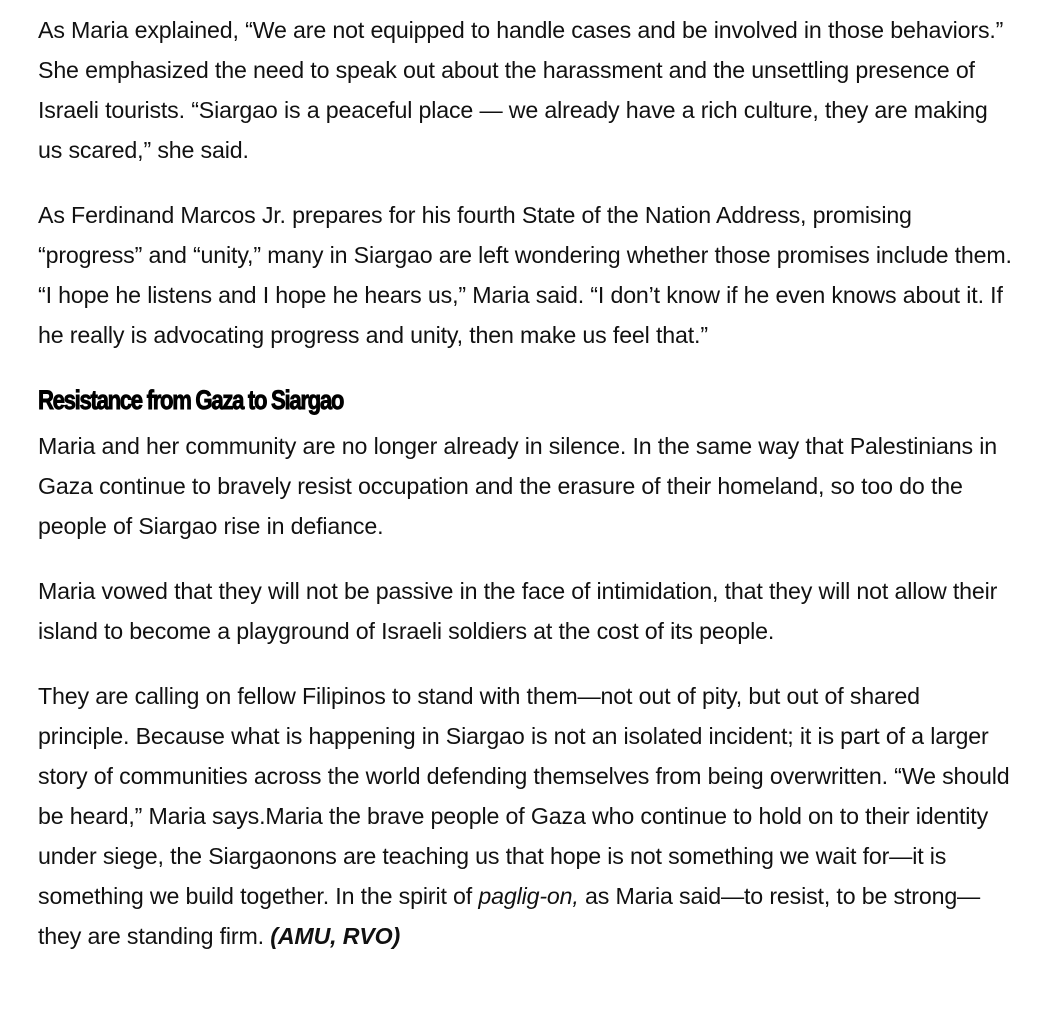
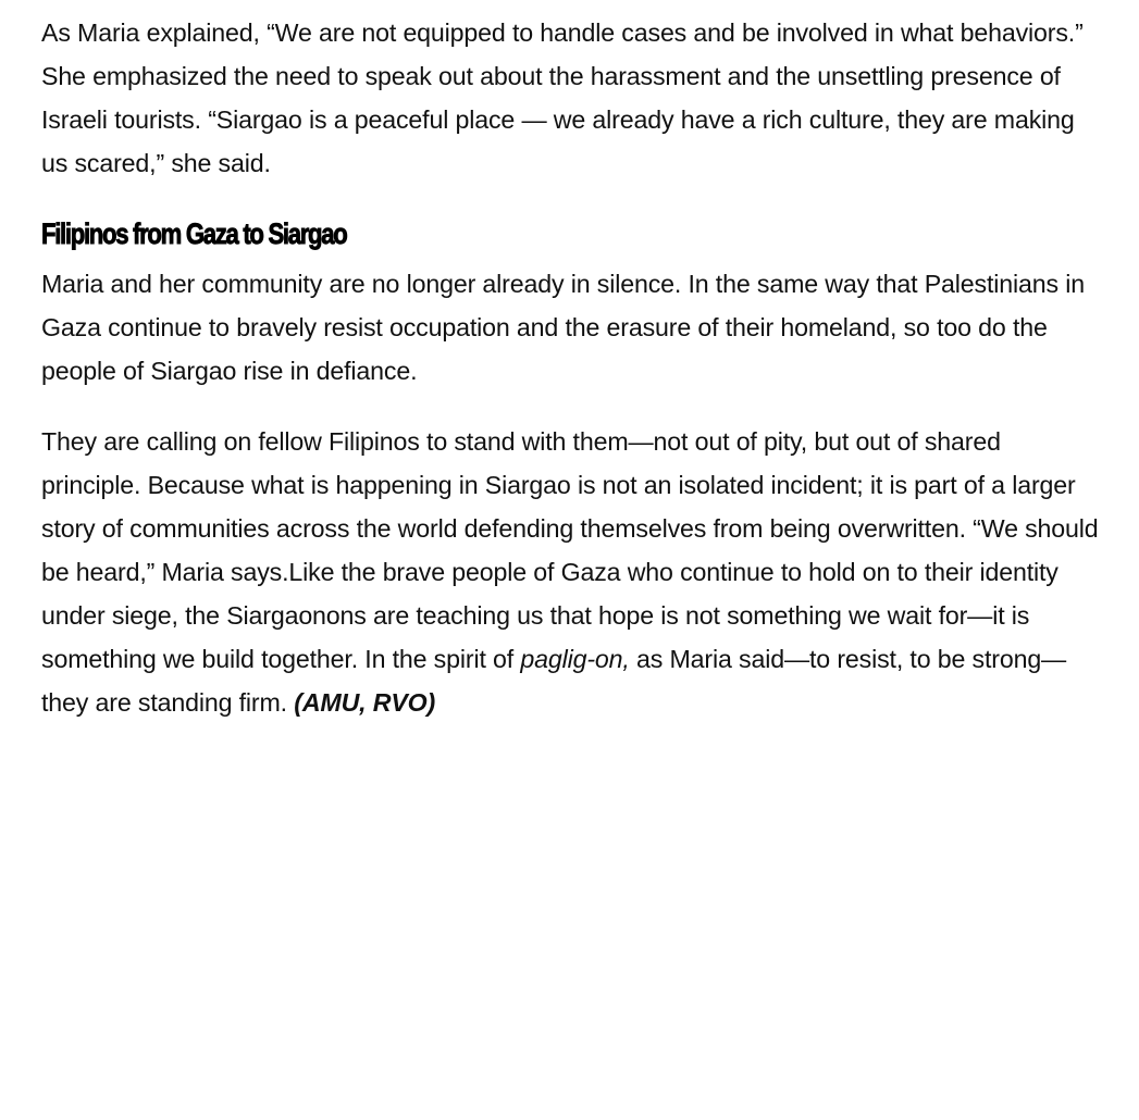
- As Maria explained, “We are not equipped to handle cases and be involved in those behaviors.” She emphasized the need to speak out about the harassment and the unsettling presence of Israeli tourists. “Siargao is a peaceful place — we already have a rich culture, they are making us scared,” she said.
+ As Maria explained, “We are not equipped to handle cases and be involved in what behaviors.” She emphasized the need to speak out about the harassment and the unsettling presence of Israeli tourists. “Siargao is a peaceful place — we already have a rich culture, they are making us scared,” she said.
- As Ferdinand Marcos Jr. prepares for his fourth State of the Nation Address, promising “progress” and “unity,” many in Siargao are left wondering whether those promises include them. “I hope he listens and I hope he hears us,” Maria said. “I don’t know if he even knows about it. If he really is advocating progress and unity, then make us feel that.”
- Resistance from Gaza to Siargao
+ Filipinos from Gaza to Siargao
  Maria and her community are no longer already in silence. In the same way that Palestinians in Gaza continue to bravely resist occupation and the erasure of their homeland, so too do the people of Siargao rise in defiance.
- Maria vowed that they will not be passive in the face of intimidation, that they will not allow their island to become a playground of Israeli soldiers at the cost of its people.
- They are calling on fellow Filipinos to stand with them—not out of pity, but out of shared principle. Because what is happening in Siargao is not an isolated incident; it is part of a larger story of communities across the world defending themselves from being overwritten. “We should be heard,” Maria says.Maria the brave people of Gaza who continue to hold on to their identity under siege, the Siargaonons are teaching us that hope is not something we wait for—it is something we build together. In the spirit of paglig-on, as Maria said—to resist, to be strong—they are standing firm. (AMU, RVO)
+ They are calling on fellow Filipinos to stand with them—not out of pity, but out of shared principle. Because what is happening in Siargao is not an isolated incident; it is part of a larger story of communities across the world defending themselves from being overwritten. “We should be heard,” Maria says.Like the brave people of Gaza who continue to hold on to their identity under siege, the Siargaonons are teaching us that hope is not something we wait for—it is something we build together. In the spirit of paglig-on, as Maria said—to resist, to be strong—they are standing firm. (AMU, RVO)
